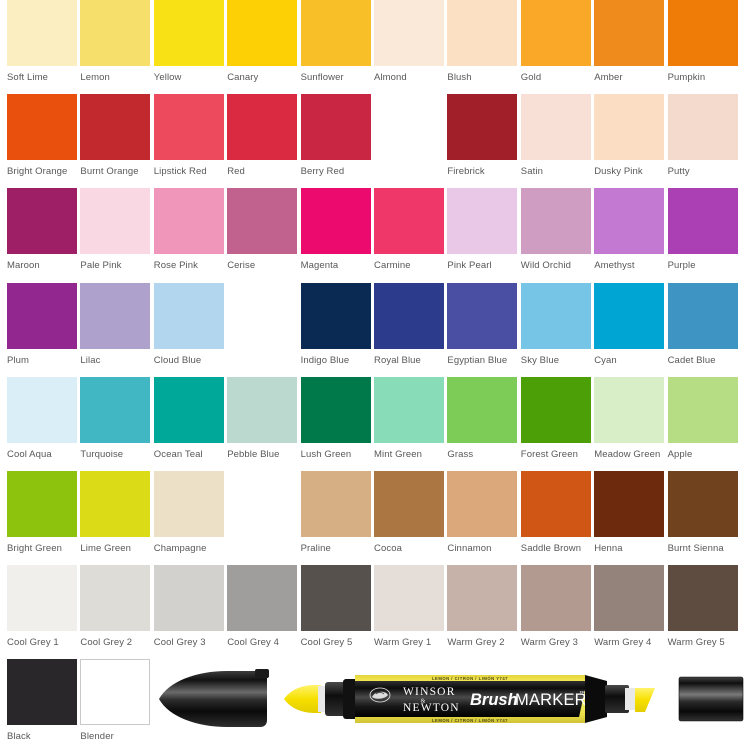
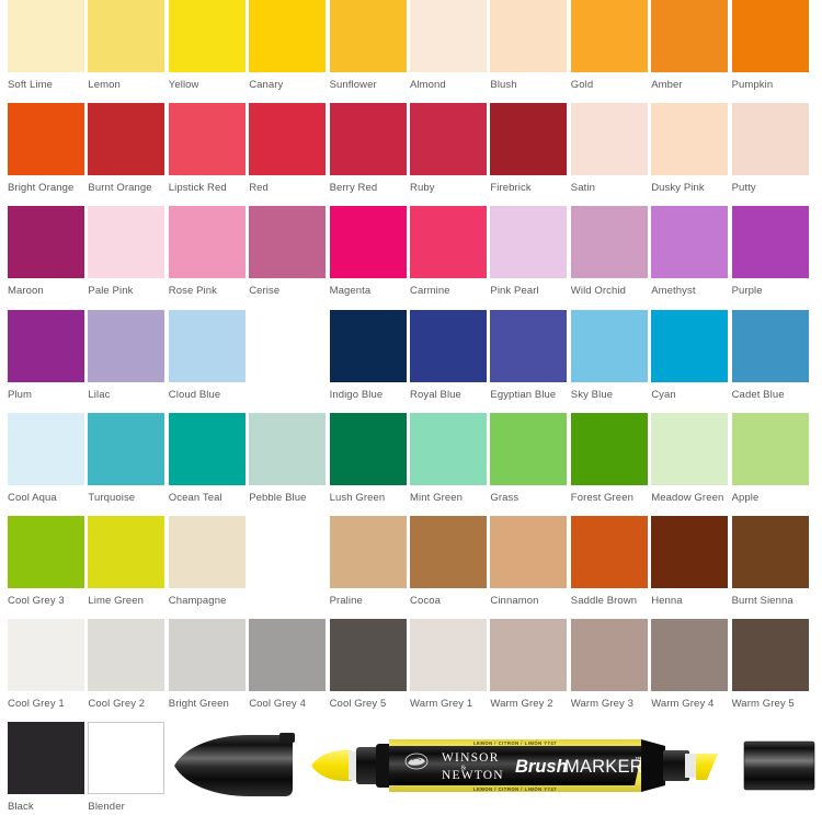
  Soft Lime
  Lemon
  Yellow
  Canary
  Sunflower
  Almond
  Blush
  Gold
  Amber
  Pumpkin
  Bright Orange
  Burnt Orange
  Lipstick Red
  Red
  Berry Red
+ Ruby
  Firebrick
  Satin
  Dusky Pink
  Putty
  Maroon
  Pale Pink
  Rose Pink
  Cerise
  Magenta
  Carmine
  Pink Pearl
  Wild Orchid
  Amethyst
  Purple
  Plum
  Lilac
  Cloud Blue
  Indigo Blue
  Royal Blue
  Egyptian Blue
  Sky Blue
  Cyan
  Cadet Blue
  Cool Aqua
  Turquoise
  Ocean Teal
  Pebble Blue
  Lush Green
  Mint Green
  Grass
  Forest Green
  Meadow Green
  Apple
- Bright Green
+ Cool Grey 3
  Lime Green
  Champagne
  Praline
  Cocoa
  Cinnamon
  Saddle Brown
  Henna
  Burnt Sienna
  Cool Grey 1
  Cool Grey 2
- Cool Grey 3
+ Bright Green
  Cool Grey 4
  Cool Grey 5
  Warm Grey 1
  Warm Grey 2
  Warm Grey 3
  Warm Grey 4
  Warm Grey 5
  Black
  Blender
  WINSOR
  NEWTON
  Brush
  MARKER
